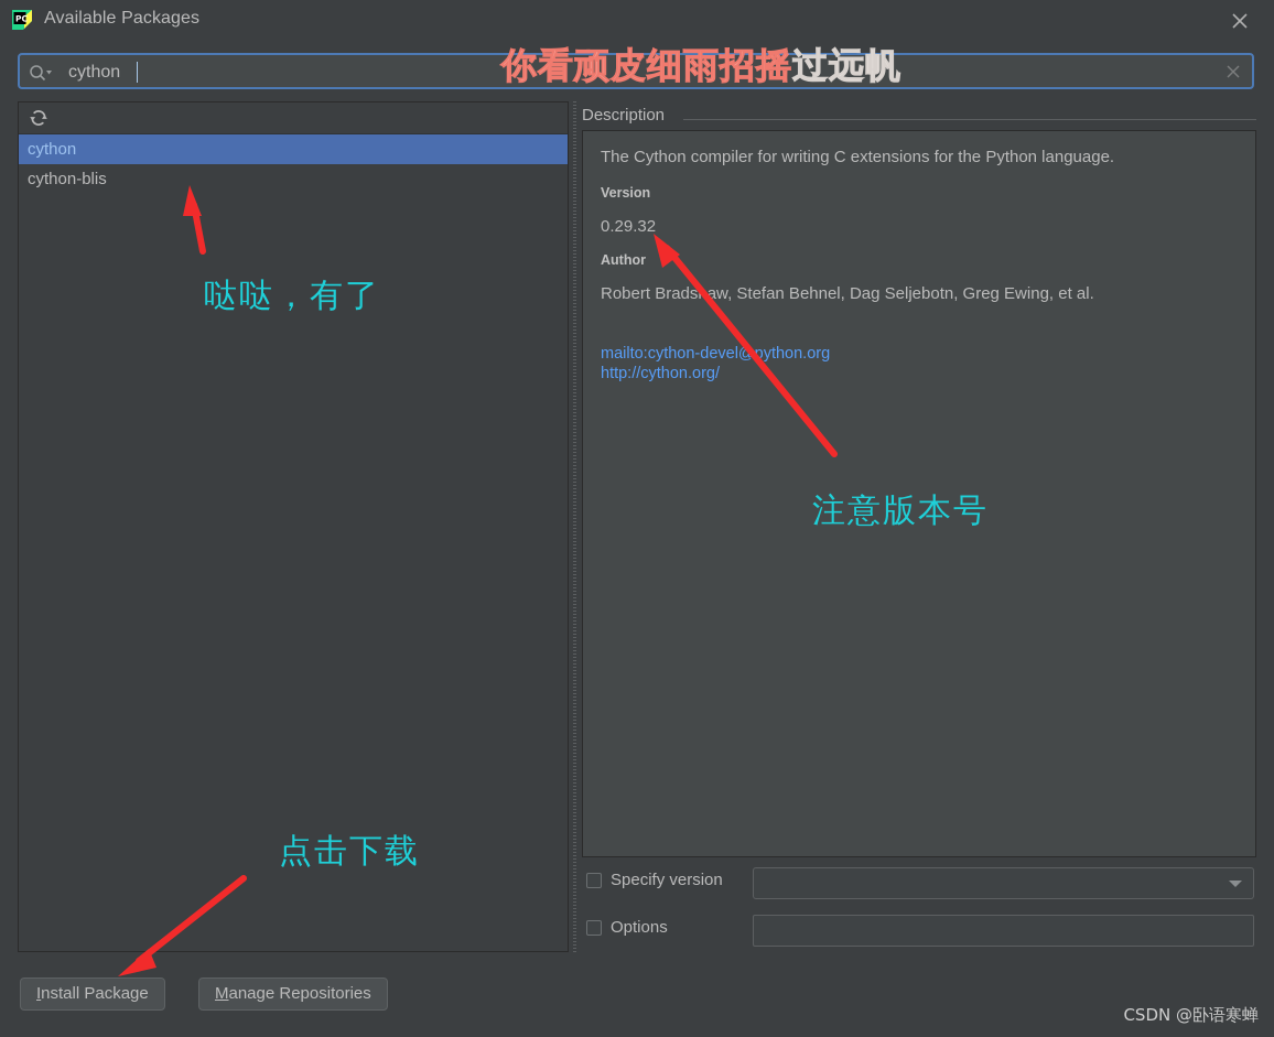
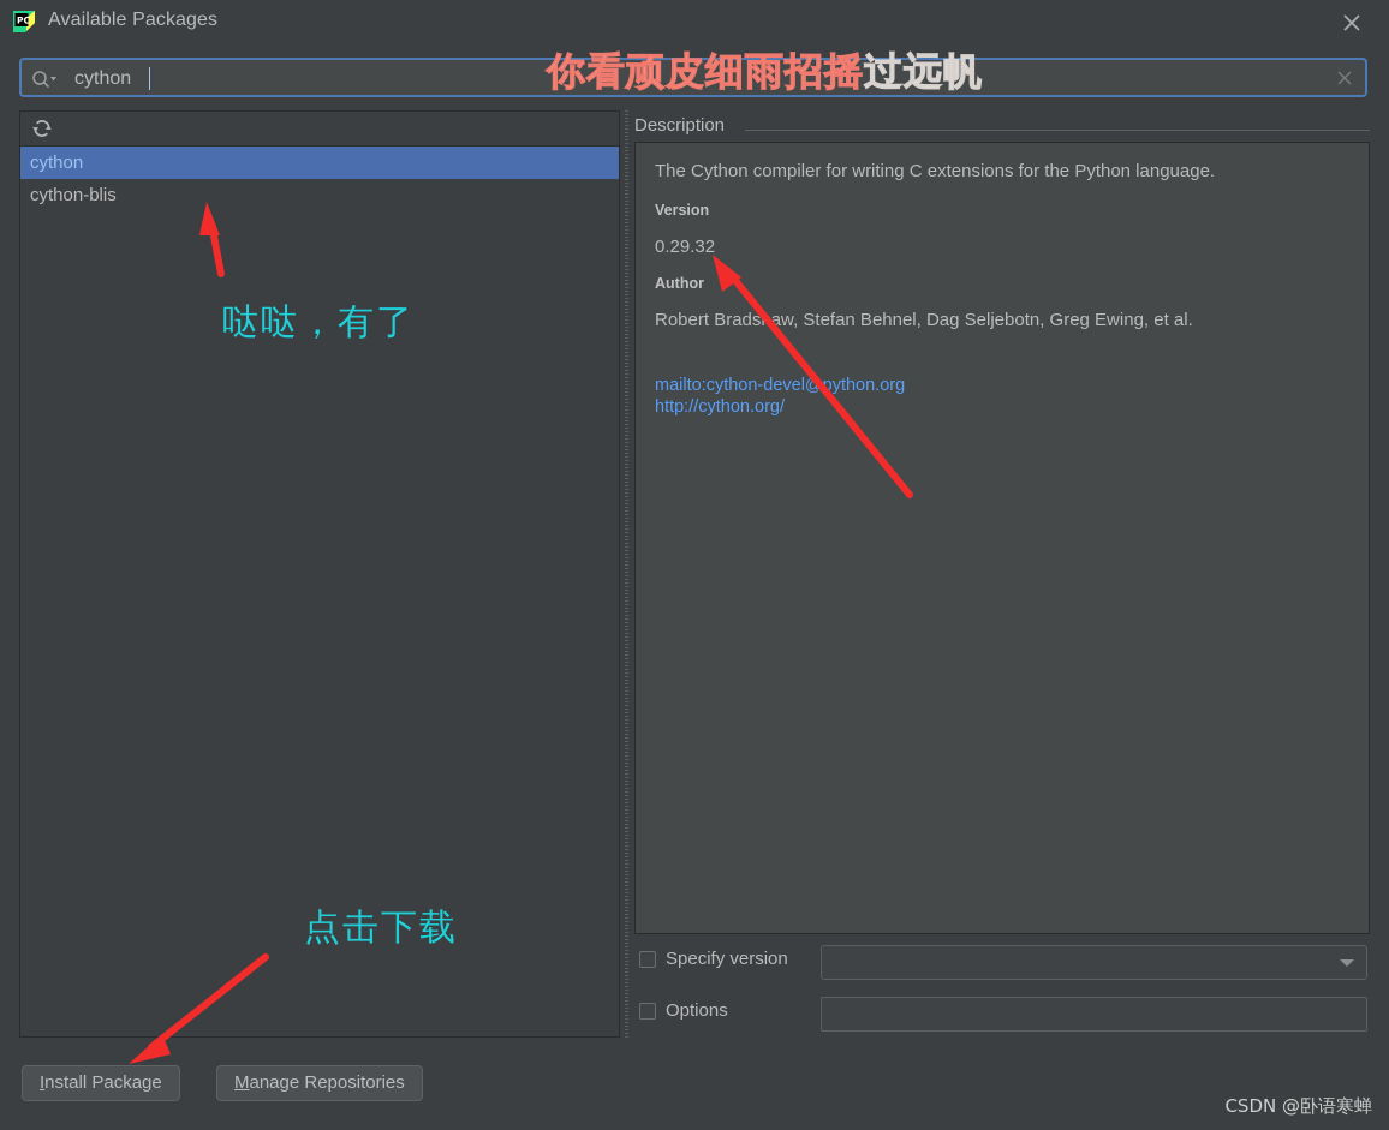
  PC
  Available Packages
  cython
  cython
  cython-blis
  Description
  The Cython compiler for writing C extensions for the Python language.
  Version
  0.29.32
  Author
  Robert Bradsaw, Stefan Behnel, Dag Seljebotn, Greg Ewing, et al.
  mailto:cython-devel@python.org
  http://cython.org/
  Specify version
  Options
  Install Package
  Manage Repositories
  你看顽皮细雨招摇过远帆
  哒哒，有了
- 注意版本号
  点击下载
  CSDN @卧语寒蝉
